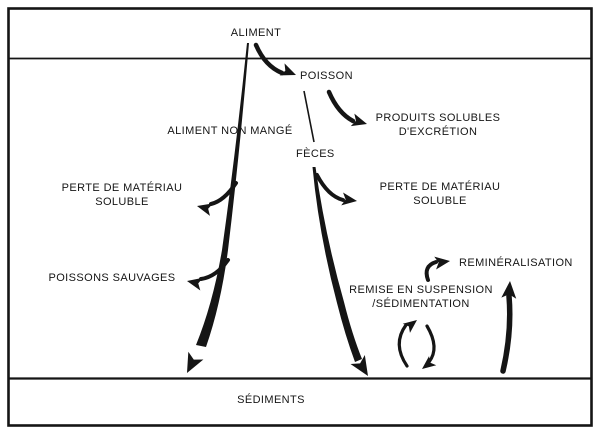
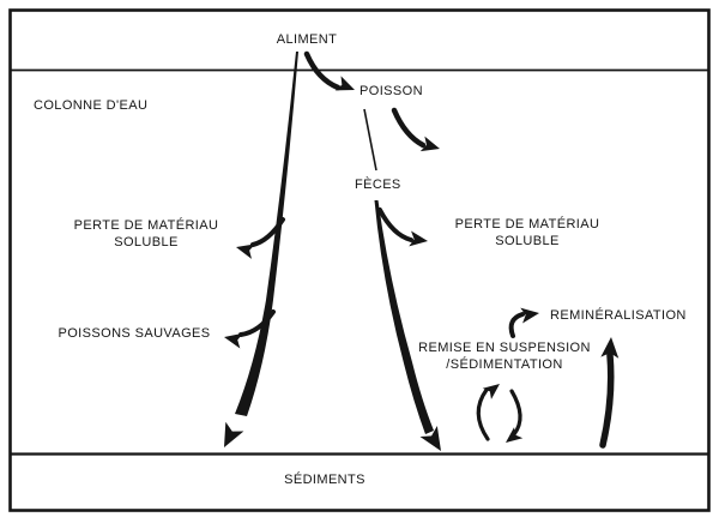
  ALIMENT
+ COLONNE D'EAU
  POISSON
- PRODUITS SOLUBLES
- D'EXCRÉTION
- ALIMENT NON MANGÉ
  FÈCES
  PERTE DE MATÉRIAU
  SOLUBLE
  PERTE DE MATÉRIAU
  SOLUBLE
  POISSONS SAUVAGES
  REMINÉRALISATION
  REMISE EN SUSPENSION
  /SÉDIMENTATION
  SÉDIMENTS
